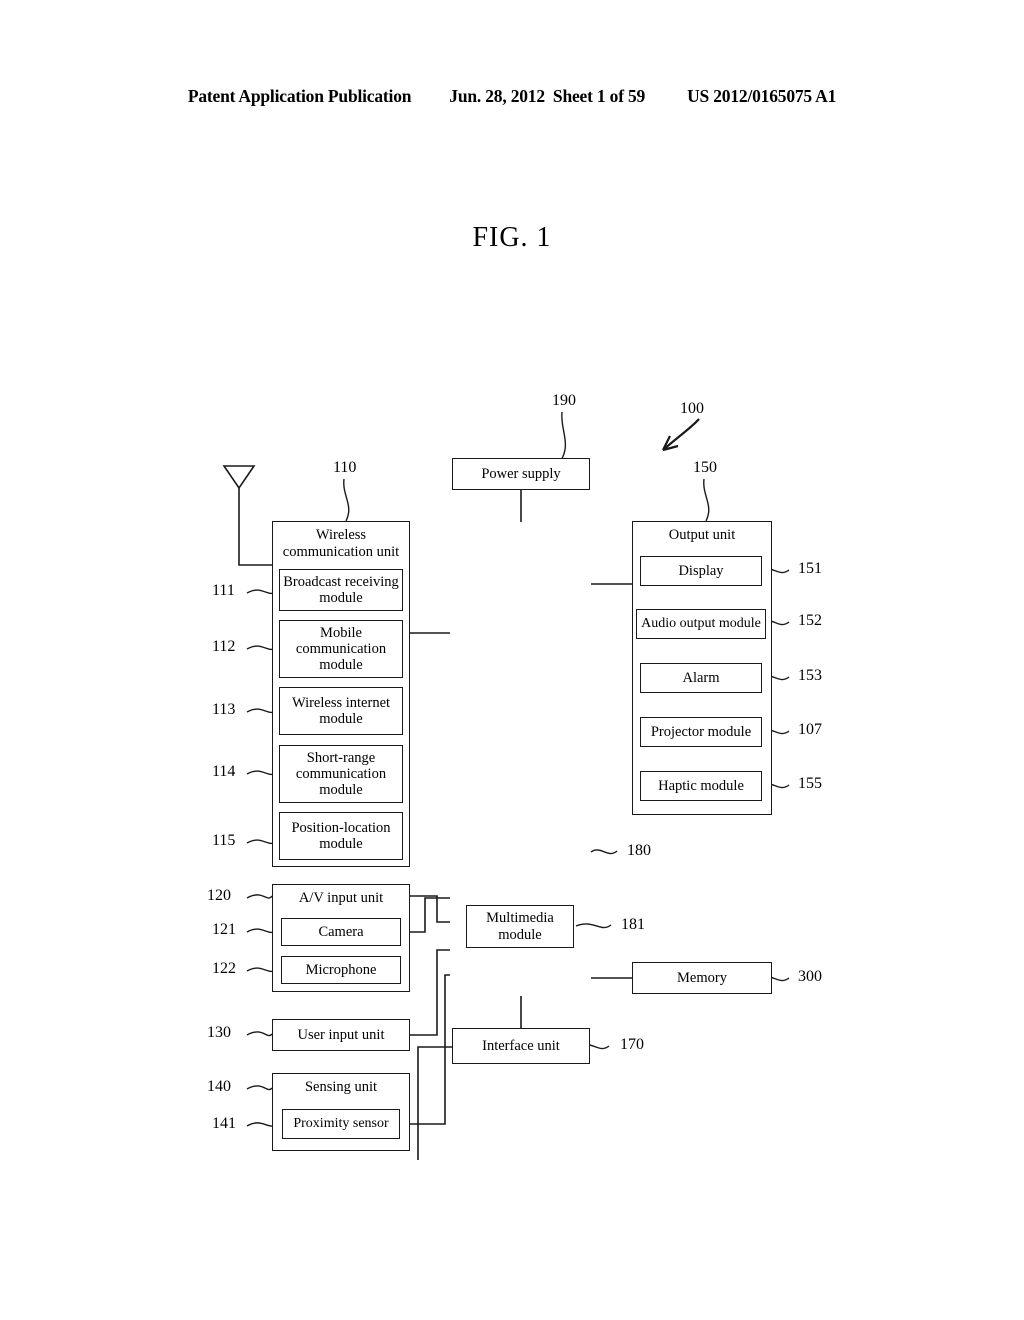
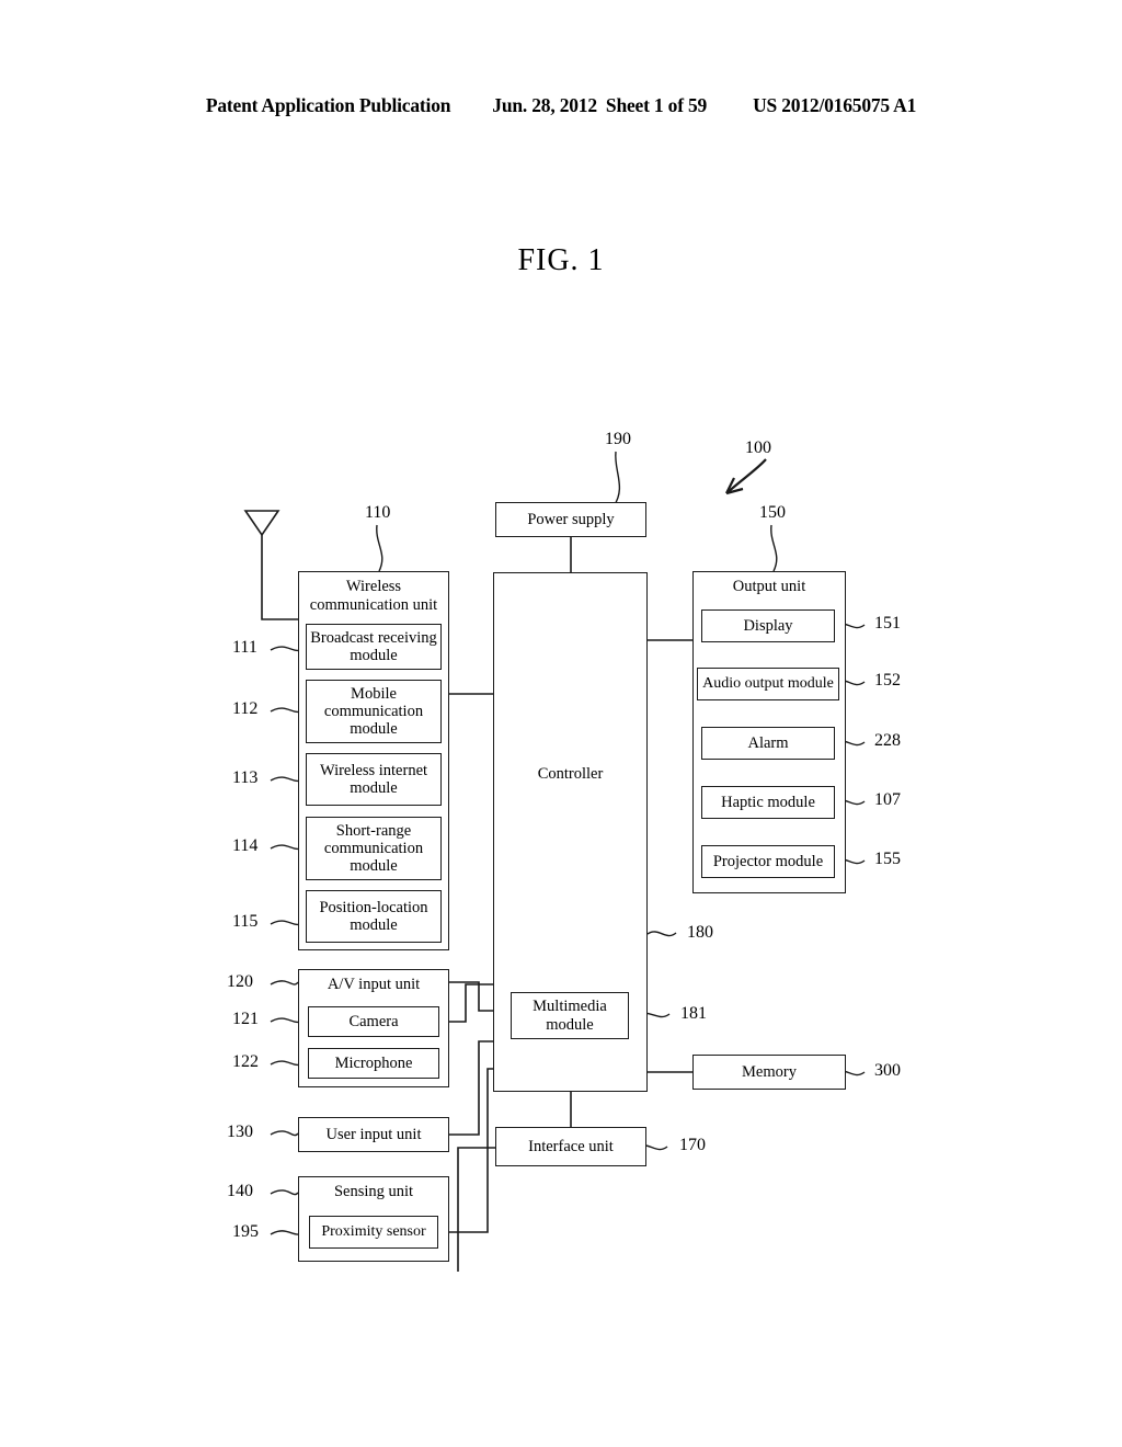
  Patent Application Publication
  Jun. 28, 2012
  Sheet 1 of 59
  US 2012/0165075 A1
  FIG. 1
  Power supply
  190
  100
+ Controller
  180
  Multimedia
  module
  181
  Wireless
  communication unit
  110
  Broadcast receiving
  module
  111
  Mobile
  communication
  module
  112
  Wireless internet
  module
  113
  Short-range
  communication
  module
  114
  Position-location
  module
  115
  A/V input unit
  120
  Camera
  121
  Microphone
  122
  User input unit
  130
  Sensing unit
  140
  Proximity sensor
- 141
+ 195
  Output unit
  150
  Display
  151
  Audio output module
  152
  Alarm
- 153
+ 228
- Projector module
+ Haptic module
  107
- Haptic module
+ Projector module
  155
  Memory
  300
  Interface unit
  170
